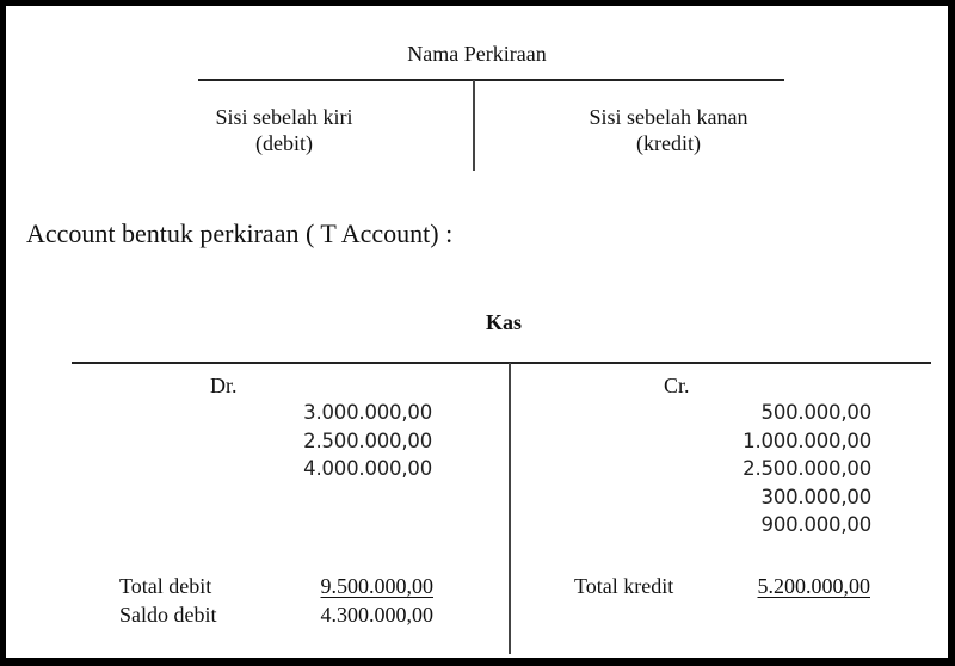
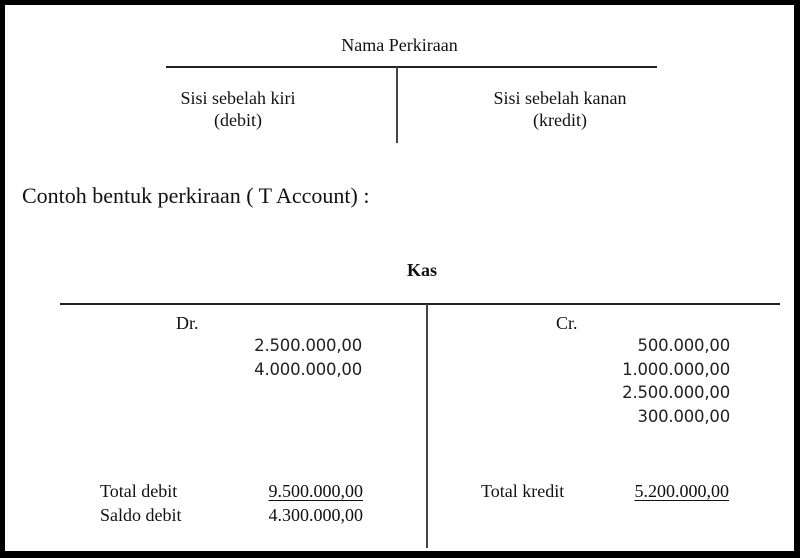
  Nama Perkiraan
  Sisi sebelah kiri
  (debit)
  Sisi sebelah kanan
  (kredit)
- Account bentuk perkiraan ( T Account) :
+ Contoh bentuk perkiraan ( T Account) :
  Kas
  Dr.
  Cr.
- 3.000.000,00
  2.500.000,00
  4.000.000,00
  500.000,00
  1.000.000,00
  2.500.000,00
  300.000,00
- 900.000,00
  Total debit
  9.500.000,00
  Saldo debit
  4.300.000,00
  Total kredit
  5.200.000,00
